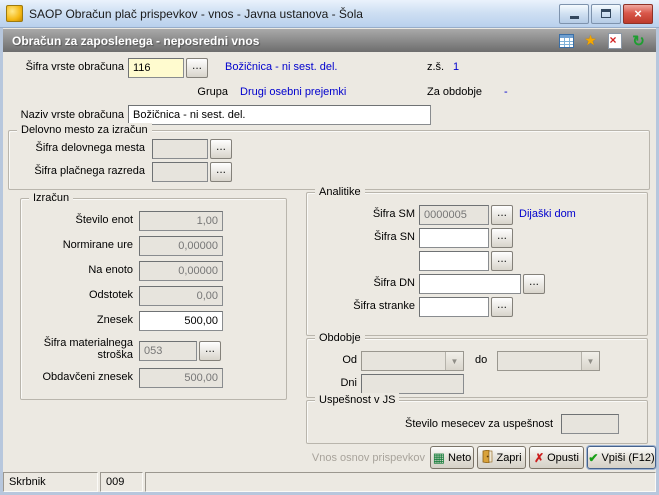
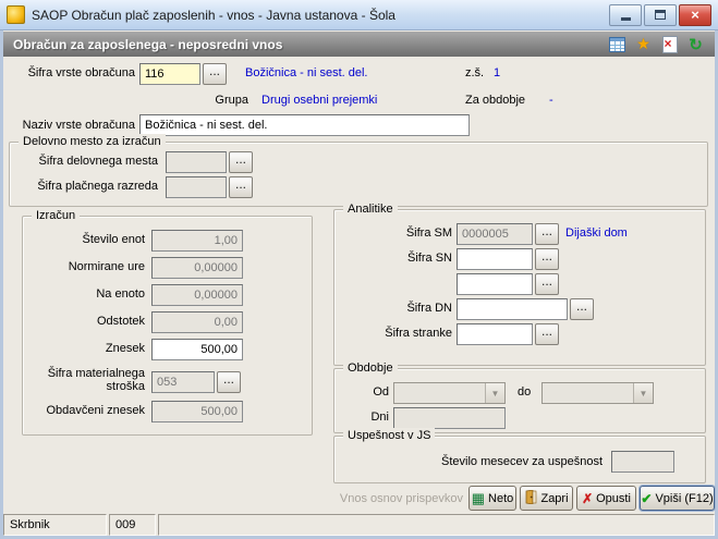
- SAOP Obračun plač prispevkov - vnos - Javna ustanova - Šola
+ SAOP Obračun plač zaposlenih - vnos - Javna ustanova - Šola
  ×
  Obračun za zaposlenega - neposredni vnos
  ★
  ×
  ↻
  Šifra vrste obračuna
  116
  ...
  Božičnica - ni sest. del.
  z.š.
  1
  Grupa
  Drugi osebni prejemki
  Za obdobje
  -
  Naziv vrste obračuna
  Božičnica - ni sest. del.
  Delovno mesto za izračun
  Šifra delovnega mesta
  ...
  Šifra plačnega razreda
  ...
  Izračun
  Število enot
  1,00
  Normirane ure
  0,00000
  Na enoto
  0,00000
  Odstotek
  0,00
  Znesek
  500,00
  Šifra materialnega stroška
  053
  ...
  Obdavčeni znesek
  500,00
  Analitike
  Šifra SM
  0000005
  ...
  Dijaški dom
  Šifra SN
  ...
  ...
  Šifra DN
  ...
  Šifra stranke
  ...
  Obdobje
  Od
  ▼
  do
  ▼
  Dni
  Uspešnost v JS
  Število mesecev za uspešnost
  Vnos osnov prispevkov
  ▦
  Neto
  Zapri
  ✗
  Opusti
  ✔
  Vpiši (F12)
  Skrbnik
  009
